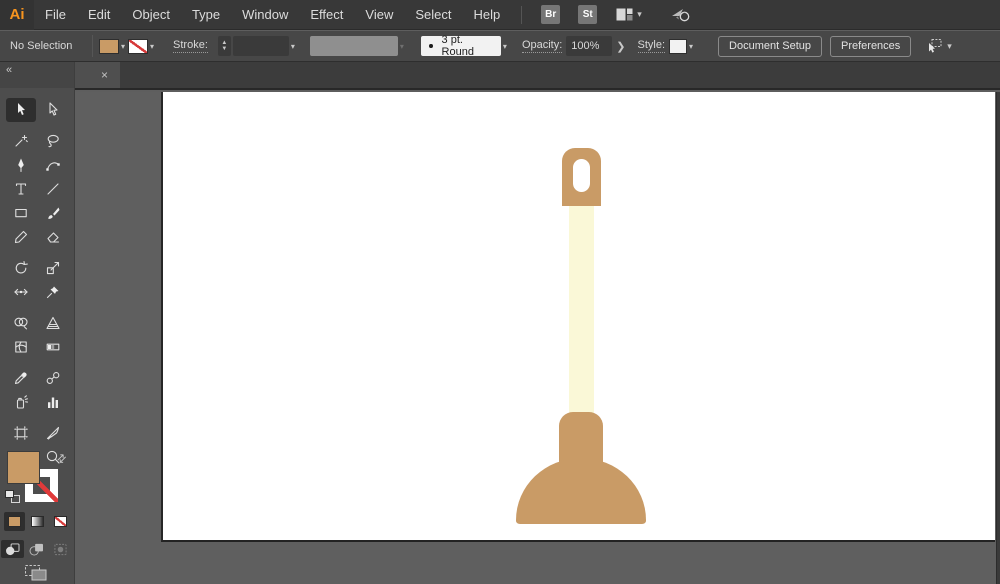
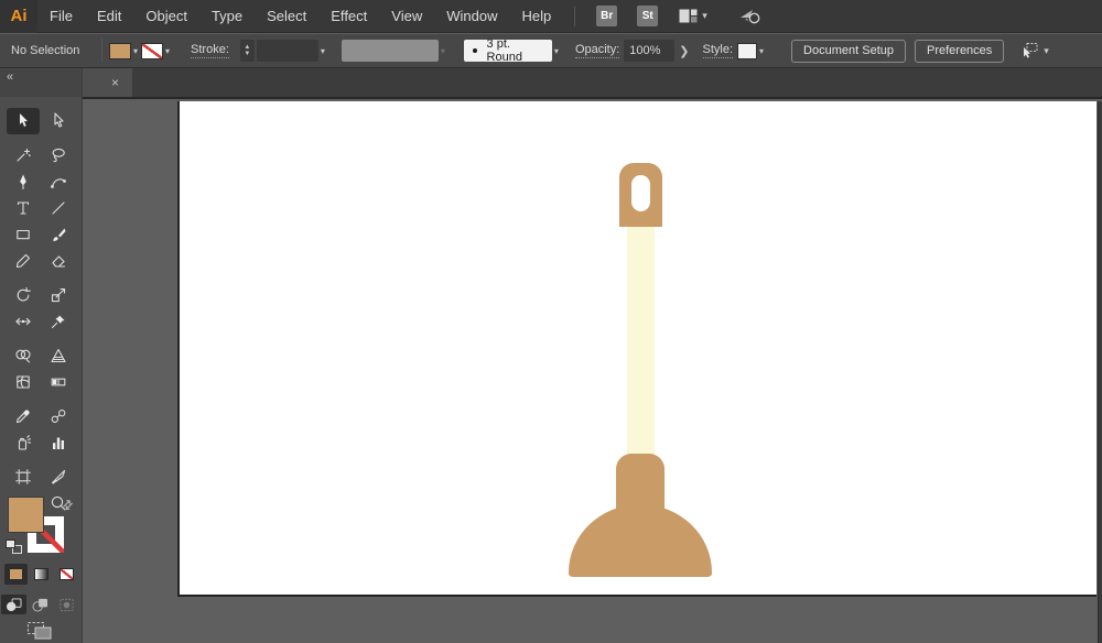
  Ai
  File
  Edit
  Object
  Type
- Window
+ Select
  Effect
  View
- Select
+ Window
  Help
  Br
  St
  ▾
  No Selection
  ▾
  ▾
  Stroke:
  ▾
  ▾
  3 pt. Round
  ▾
  Opacity:
  100%
  ❯
  Style:
  ▾
  Document Setup
  Preferences
  ▾
  ×
  «
